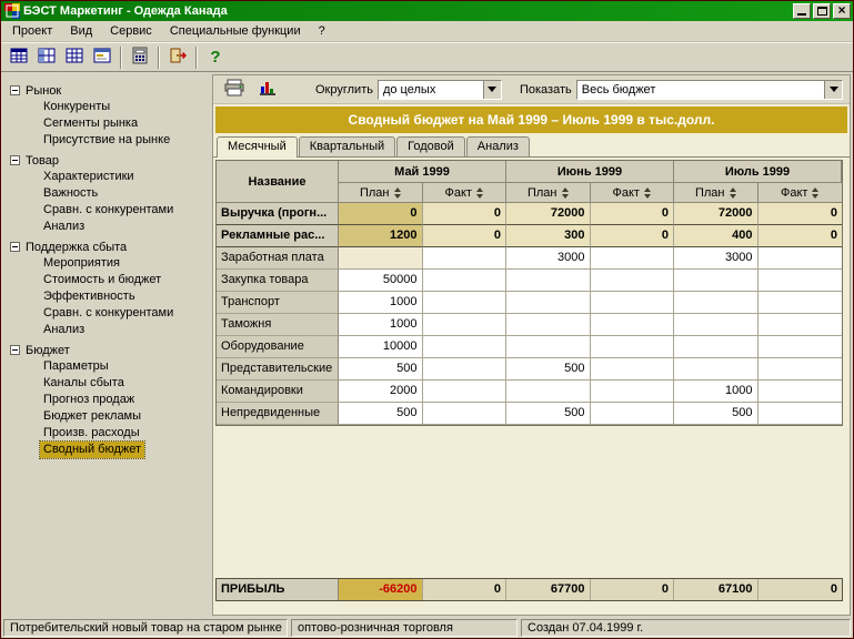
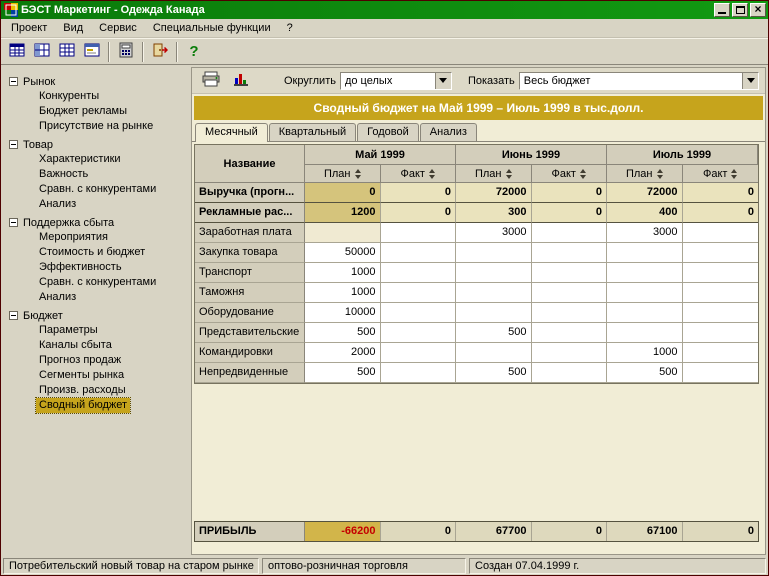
  БЭСТ Маркетинг - Одежда Канада
  ×
  Проект
  Вид
  Сервис
  Специальные функции
  ?
  ?
  Рынок
  Конкуренты
- Сегменты рынка
+ Бюджет рекламы
  Присутствие на рынке
  Товар
  Характеристики
  Важность
  Сравн. с конкурентами
  Анализ
  Поддержка сбыта
  Мероприятия
  Стоимость и бюджет
  Эффективность
  Сравн. с конкурентами
  Анализ
  Бюджет
  Параметры
  Каналы сбыта
  Прогноз продаж
- Бюджет рекламы
+ Сегменты рынка
  Произв. расходы
  Сводный бюджет
  Округлить
  до целых
  Показать
  Весь бюджет
  Сводный бюджет на Май 1999 – Июль 1999 в тыс.долл.
  Месячный
  Квартальный
  Годовой
  Анализ
  Название
  Май 1999
  Июнь 1999
  Июль 1999
  План
  Факт
  План
  Факт
  План
  Факт
  Выручка (прогн...
  0
  0
  72000
  0
  72000
  0
  Рекламные рас...
  1200
  0
  300
  0
  400
  0
  Заработная плата
  3000
  3000
  Закупка товара
  50000
  Транспорт
  1000
  Таможня
  1000
  Оборудование
  10000
  Представительские
  500
  500
  Командировки
  2000
  1000
  Непредвиденные
  500
  500
  500
  ПРИБЫЛЬ
  -66200
  0
  67700
  0
  67100
  0
  Потребительский новый товар на старом рынке
  оптово-розничная торговля
  Создан 07.04.1999 г.
